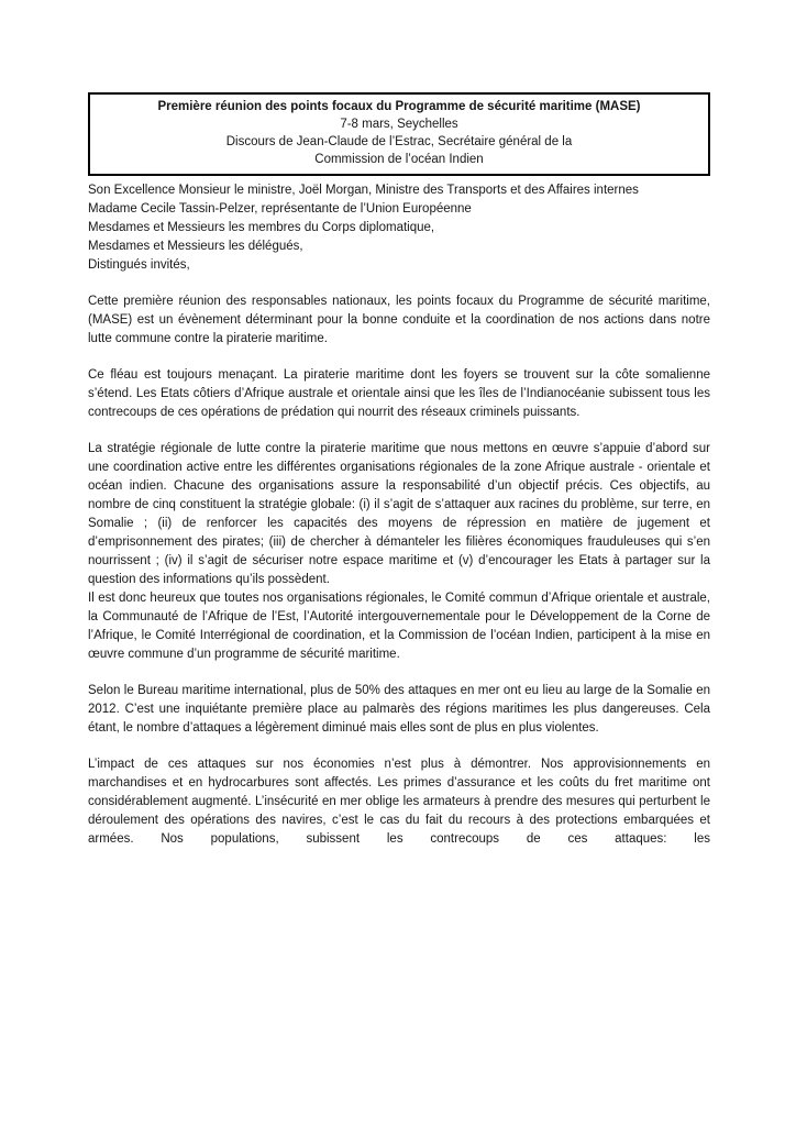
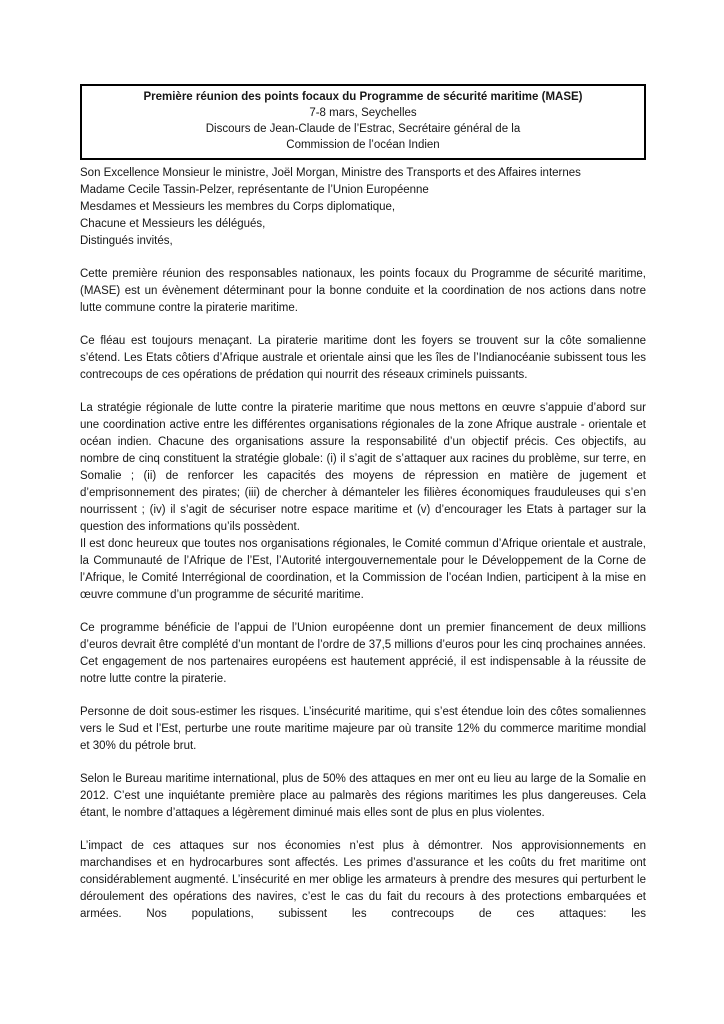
  Première réunion des points focaux du Programme de sécurité maritime (MASE)
  7-8 mars, Seychelles
  Discours de Jean-Claude de l’Estrac, Secrétaire général de la
  Commission de l’océan Indien
  Son Excellence Monsieur le ministre, Joël Morgan, Ministre des Transports et des Affaires internes
  Madame Cecile Tassin-Pelzer, représentante de l’Union Européenne
  Mesdames et Messieurs les membres du Corps diplomatique,
- Mesdames et Messieurs les délégués,
+ Chacune et Messieurs les délégués,
  Distingués invités,
  Cette première réunion des responsables nationaux, les points focaux du Programme de sécurité maritime, (MASE) est un évènement déterminant pour la bonne conduite et la coordination de nos actions dans notre lutte commune contre la piraterie maritime.
  Ce fléau est toujours menaçant. La piraterie maritime dont les foyers se trouvent sur la côte somalienne s’étend. Les Etats côtiers d’Afrique australe et orientale ainsi que les îles de l’Indianocéanie subissent tous les contrecoups de ces opérations de prédation qui nourrit des réseaux criminels puissants.
  La stratégie régionale de lutte contre la piraterie maritime que nous mettons en œuvre s’appuie d’abord sur une coordination active entre les différentes organisations régionales de la zone Afrique australe - orientale et océan indien. Chacune des organisations assure la responsabilité d’un objectif précis. Ces objectifs, au nombre de cinq constituent la stratégie globale: (i) il s’agit de s’attaquer aux racines du problème, sur terre, en Somalie ; (ii) de renforcer les capacités des moyens de répression en matière de jugement et d’emprisonnement des pirates; (iii) de chercher à démanteler les filières économiques frauduleuses qui s’en nourrissent ; (iv) il s’agit de sécuriser notre espace maritime et (v) d’encourager les Etats à partager sur la question des informations qu’ils possèdent.
  Il est donc heureux que toutes nos organisations régionales, le Comité commun d’Afrique orientale et australe, la Communauté de l’Afrique de l’Est, l’Autorité intergouvernementale pour le Développement de la Corne de l’Afrique, le Comité Interrégional de coordination, et la Commission de l’océan Indien, participent à la mise en œuvre commune d’un programme de sécurité maritime.
+ Ce programme bénéficie de l’appui de l’Union européenne dont un premier financement de deux millions d’euros devrait être complété d’un montant de l’ordre de 37,5 millions d’euros pour les cinq prochaines années. Cet engagement de nos partenaires européens est hautement apprécié, il est indispensable à la réussite de notre lutte contre la piraterie.
+ Personne de doit sous-estimer les risques. L’insécurité maritime, qui s’est étendue loin des côtes somaliennes vers le Sud et l’Est, perturbe une route maritime majeure par où transite 12% du commerce maritime mondial et 30% du pétrole brut.
  Selon le Bureau maritime international, plus de 50% des attaques en mer ont eu lieu au large de la Somalie en 2012. C’est une inquiétante première place au palmarès des régions maritimes les plus dangereuses. Cela étant, le nombre d’attaques a légèrement diminué mais elles sont de plus en plus violentes.
  L’impact de ces attaques sur nos économies n’est plus à démontrer. Nos approvisionnements en marchandises et en hydrocarbures sont affectés. Les primes d’assurance et les coûts du fret maritime ont considérablement augmenté. L’insécurité en mer oblige les armateurs à prendre des mesures qui perturbent le déroulement des opérations des navires, c’est le cas du fait du recours à des protections embarquées et armées. Nos populations, subissent les contrecoups de ces attaques: les
